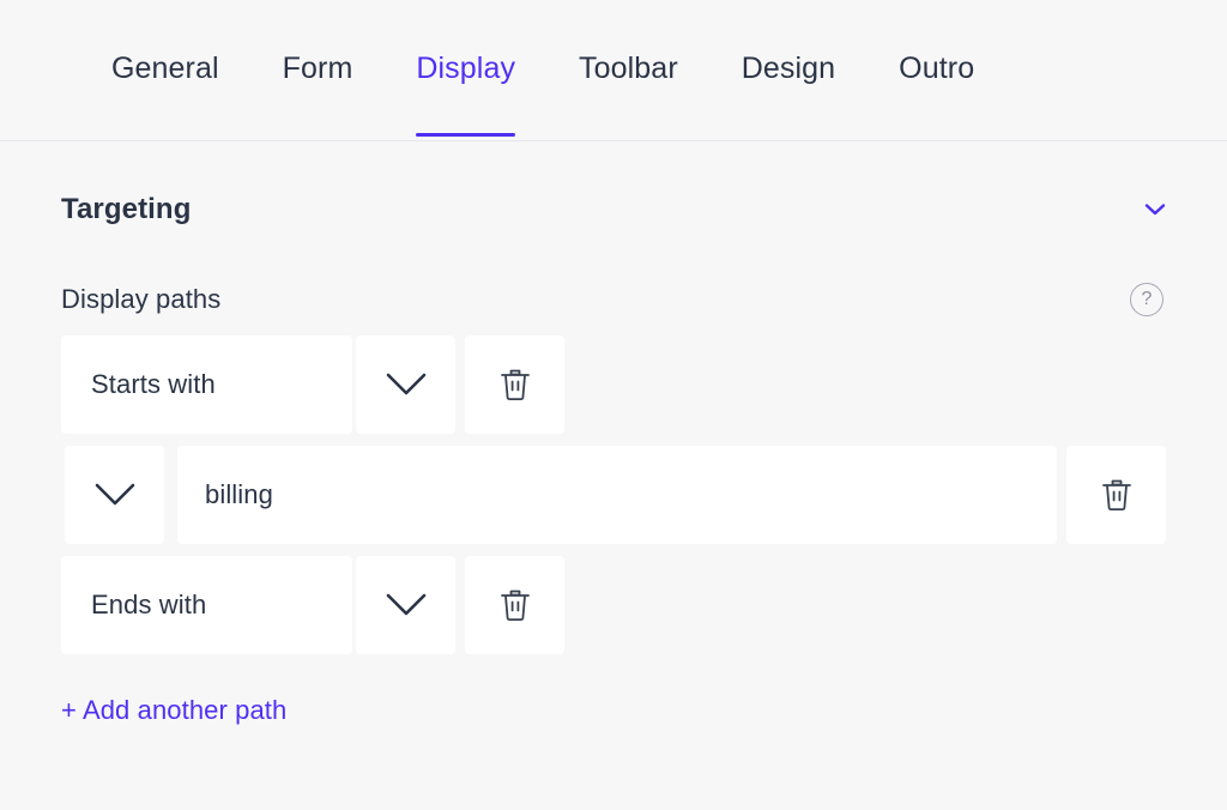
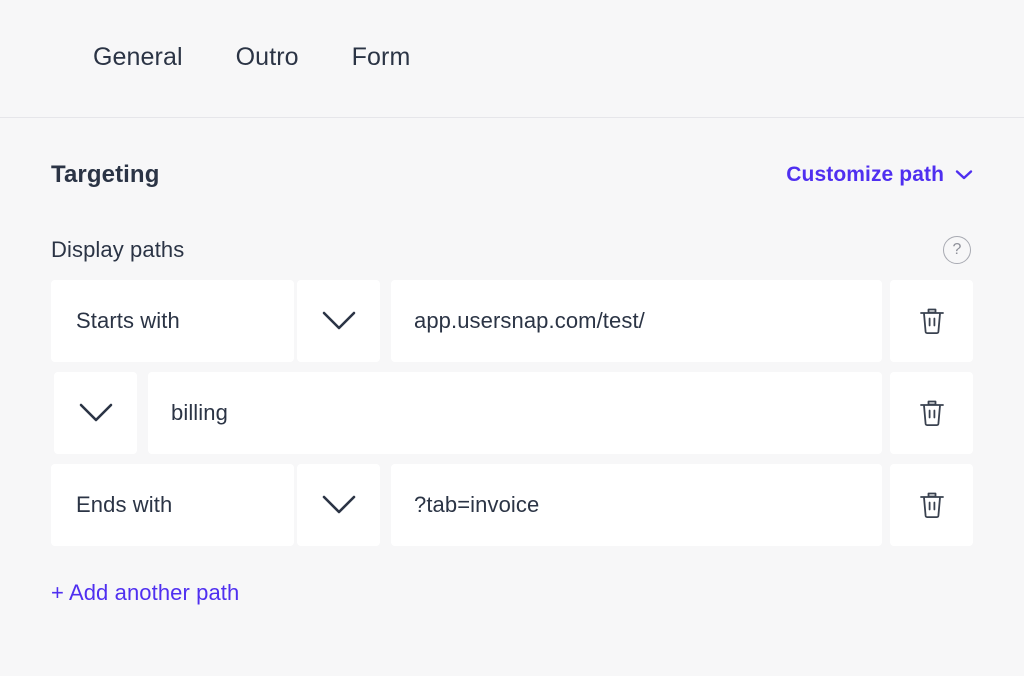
  General
- Form
+ Outro
- Display
- Toolbar
- Design
- Outro
+ Form
  Targeting
+ Customize path
  Display paths
  ?
  Starts with
+ app.usersnap.com/test/
  billing
  Ends with
+ ?tab=invoice
  + Add another path
